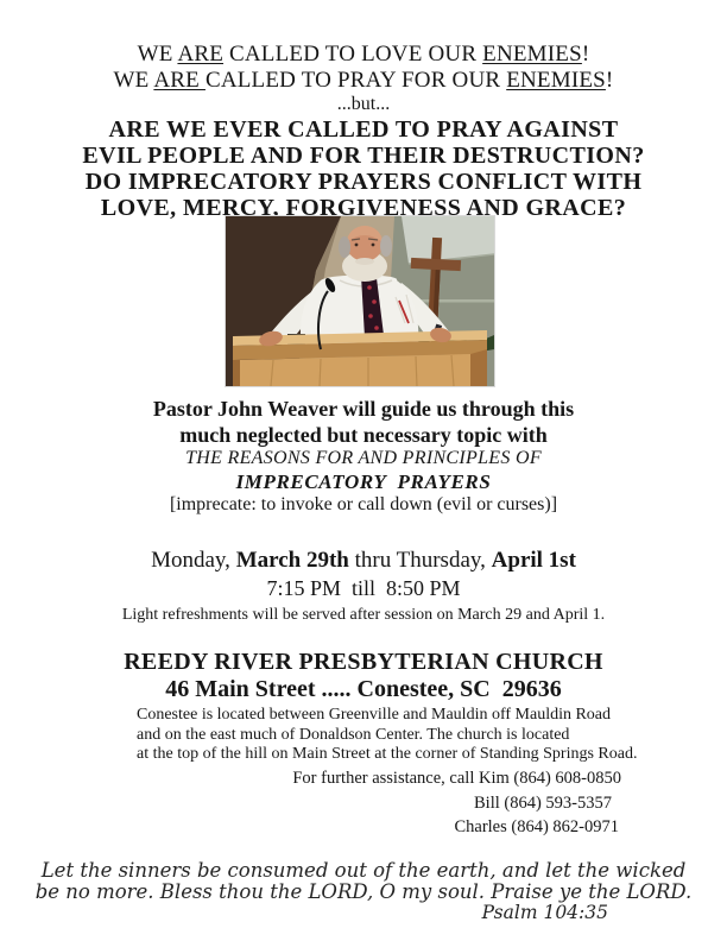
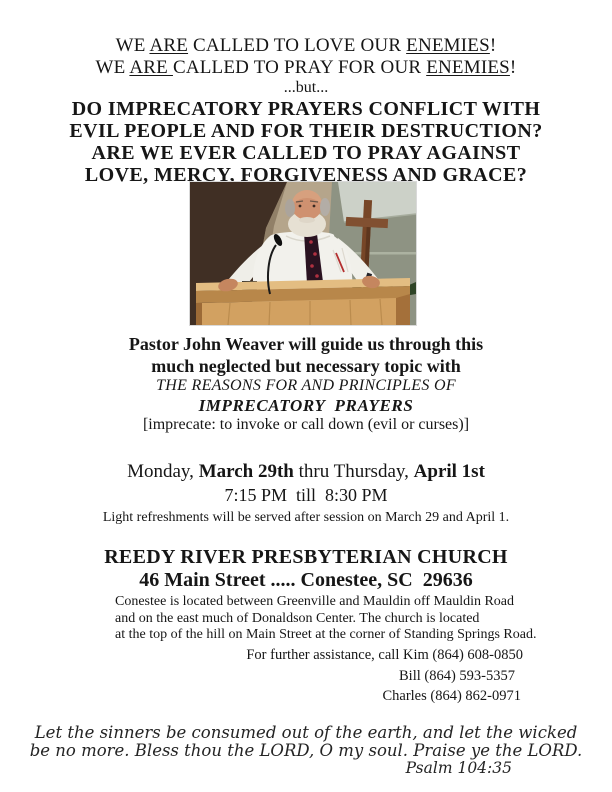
  WE ARE CALLED TO LOVE OUR ENEMIES!
  WE ARE CALLED TO PRAY FOR OUR ENEMIES!
  ...but...
- ARE WE EVER CALLED TO PRAY AGAINST
+ DO IMPRECATORY PRAYERS CONFLICT WITH
  EVIL PEOPLE AND FOR THEIR DESTRUCTION?
- DO IMPRECATORY PRAYERS CONFLICT WITH
+ ARE WE EVER CALLED TO PRAY AGAINST
  LOVE, MERCY, FORGIVENESS AND GRACE?
  Pastor John Weaver will guide us through this
  much neglected but necessary topic with
  THE REASONS FOR AND PRINCIPLES OF
  IMPRECATORY PRAYERS
  [imprecate: to invoke or call down (evil or curses)]
  Monday, March 29th thru Thursday, April 1st
- 7:15 PM till 8:50 PM
+ 7:15 PM till 8:30 PM
  Light refreshments will be served after session on March 29 and April 1.
  REEDY RIVER PRESBYTERIAN CHURCH
  46 Main Street ..... Conestee, SC 29636
  Conestee is located between Greenville and Mauldin off Mauldin Road
  and on the east much of Donaldson Center. The church is located
  at the top of the hill on Main Street at the corner of Standing Springs Road.
  For further assistance, call Kim (864) 608-0850
  Bill (864) 593-5357
  Charles (864) 862-0971
  Let the sinners be consumed out of the earth, and let the wicked
  be no more. Bless thou the LORD, O my soul. Praise ye the LORD.
  Psalm 104:35
